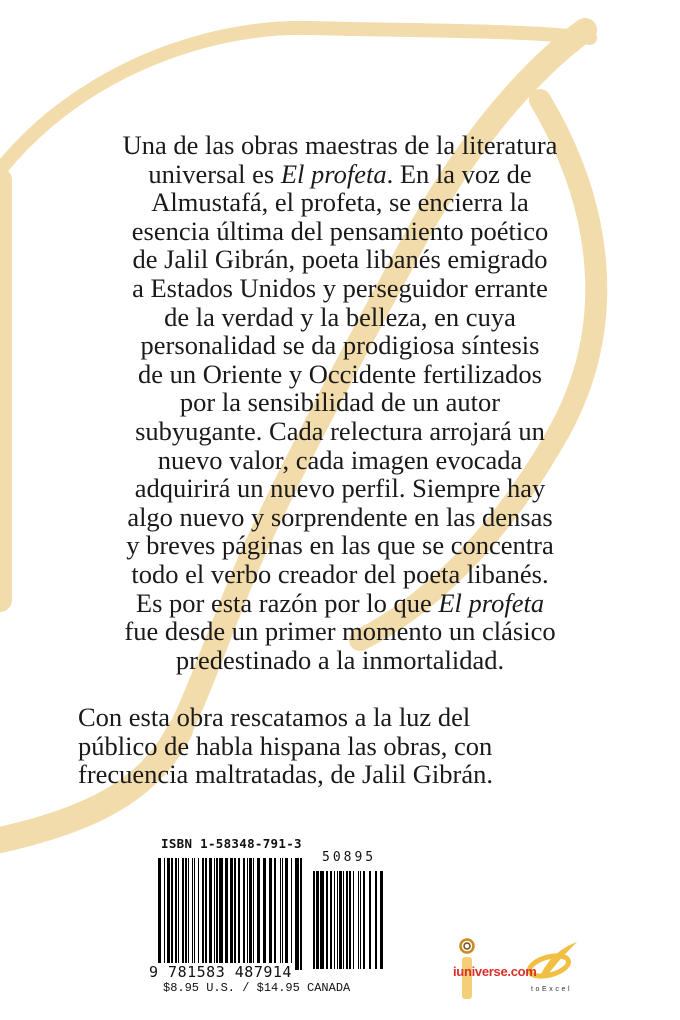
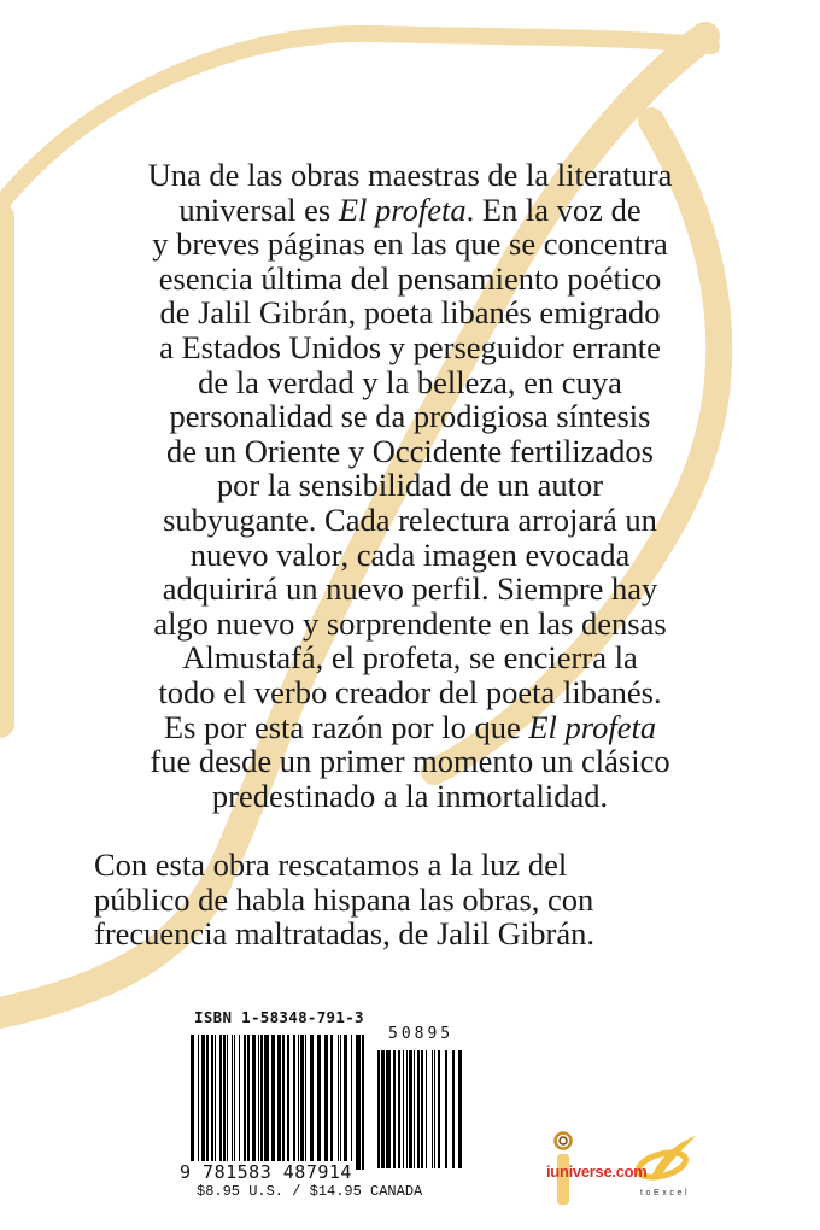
  Una de las obras maestras de la literatura
  universal es El profeta. En la voz de
- Almustafá, el profeta, se encierra la
+ y breves páginas en las que se concentra
  esencia última del pensamiento poético
  de Jalil Gibrán, poeta libanés emigrado
  a Estados Unidos y perseguidor errante
  de la verdad y la belleza, en cuya
  personalidad se da prodigiosa síntesis
  de un Oriente y Occidente fertilizados
  por la sensibilidad de un autor
  subyugante. Cada relectura arrojará un
  nuevo valor, cada imagen evocada
  adquirirá un nuevo perfil. Siempre hay
  algo nuevo y sorprendente en las densas
- y breves páginas en las que se concentra
+ Almustafá, el profeta, se encierra la
  todo el verbo creador del poeta libanés.
  Es por esta razón por lo que El profeta
  fue desde un primer momento un clásico
  predestinado a la inmortalidad.
  Con esta obra rescatamos a la luz del
  público de habla hispana las obras, con
  frecuencia maltratadas, de Jalil Gibrán.
  ISBN 1-58348-791-3
  50895
  9 781583 487914
  $8.95 U.S. / $14.95 CANADA
  iuniverse.com
